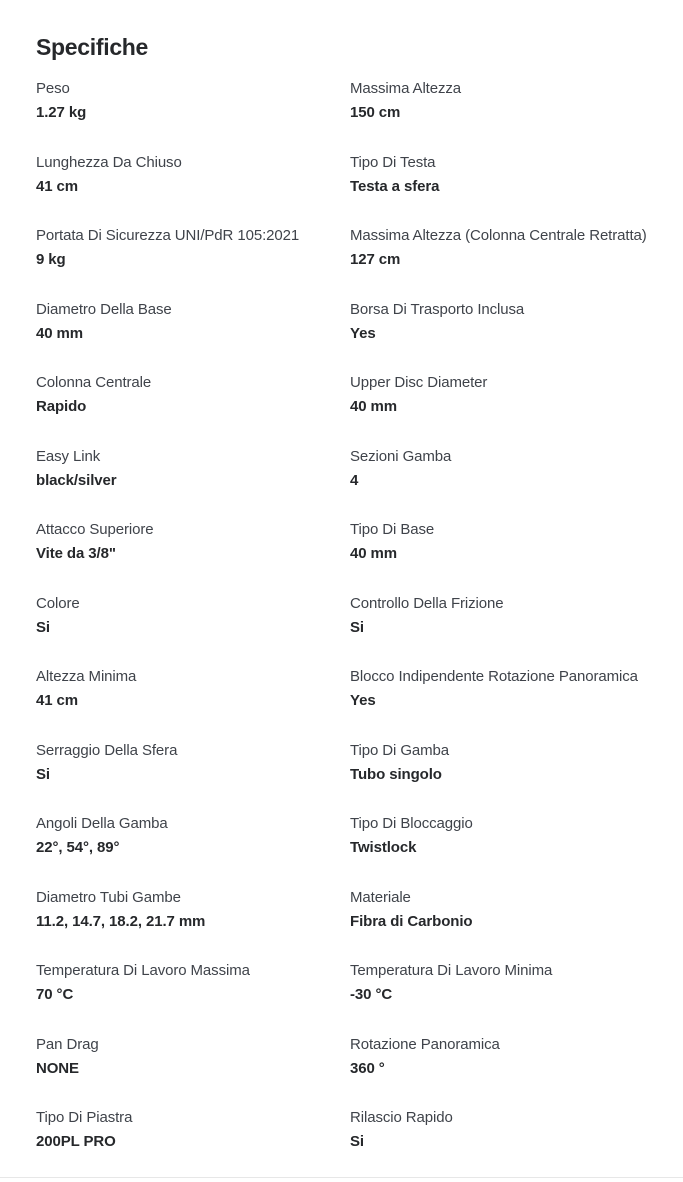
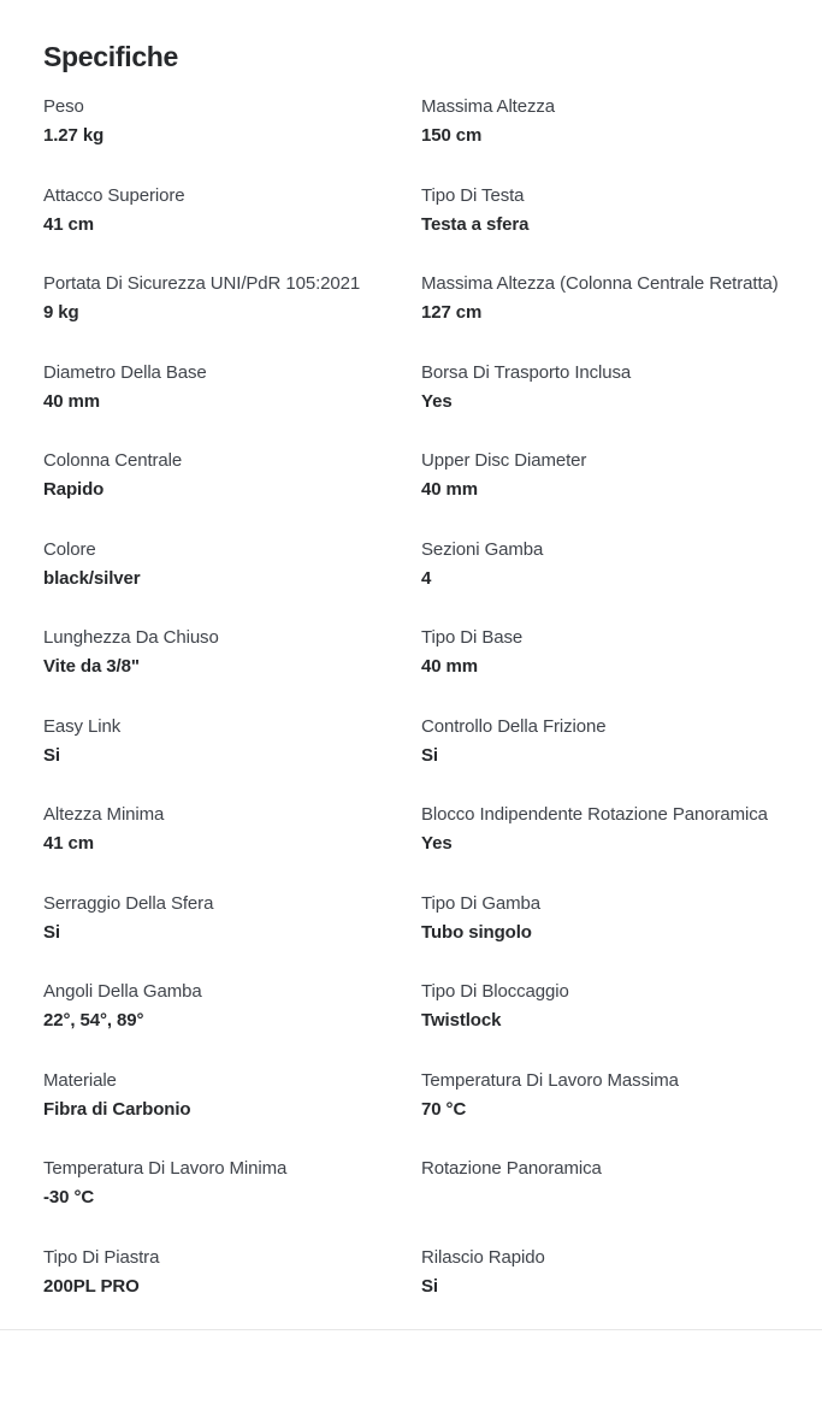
  Specifiche
  Peso
  1.27 kg
  Massima Altezza
  150 cm
- Lunghezza Da Chiuso
+ Attacco Superiore
  41 cm
  Tipo Di Testa
  Testa a sfera
  Portata Di Sicurezza UNI/PdR 105:2021
  9 kg
  Massima Altezza (Colonna Centrale Retratta)
  127 cm
  Diametro Della Base
  40 mm
  Borsa Di Trasporto Inclusa
  Yes
  Colonna Centrale
  Rapido
  Upper Disc Diameter
  40 mm
- Easy Link
+ Colore
  black/silver
  Sezioni Gamba
  4
- Attacco Superiore
+ Lunghezza Da Chiuso
  Vite da 3/8"
  Tipo Di Base
  40 mm
- Colore
+ Easy Link
  Si
  Controllo Della Frizione
  Si
  Altezza Minima
  41 cm
  Blocco Indipendente Rotazione Panoramica
  Yes
  Serraggio Della Sfera
  Si
  Tipo Di Gamba
  Tubo singolo
  Angoli Della Gamba
  22°, 54°, 89°
  Tipo Di Bloccaggio
  Twistlock
- Diametro Tubi Gambe
- 11.2, 14.7, 18.2, 21.7 mm
  Materiale
  Fibra di Carbonio
  Temperatura Di Lavoro Massima
  70 °C
  Temperatura Di Lavoro Minima
  -30 °C
- Pan Drag
- NONE
  Rotazione Panoramica
- 360 °
  Tipo Di Piastra
  200PL PRO
  Rilascio Rapido
  Si
